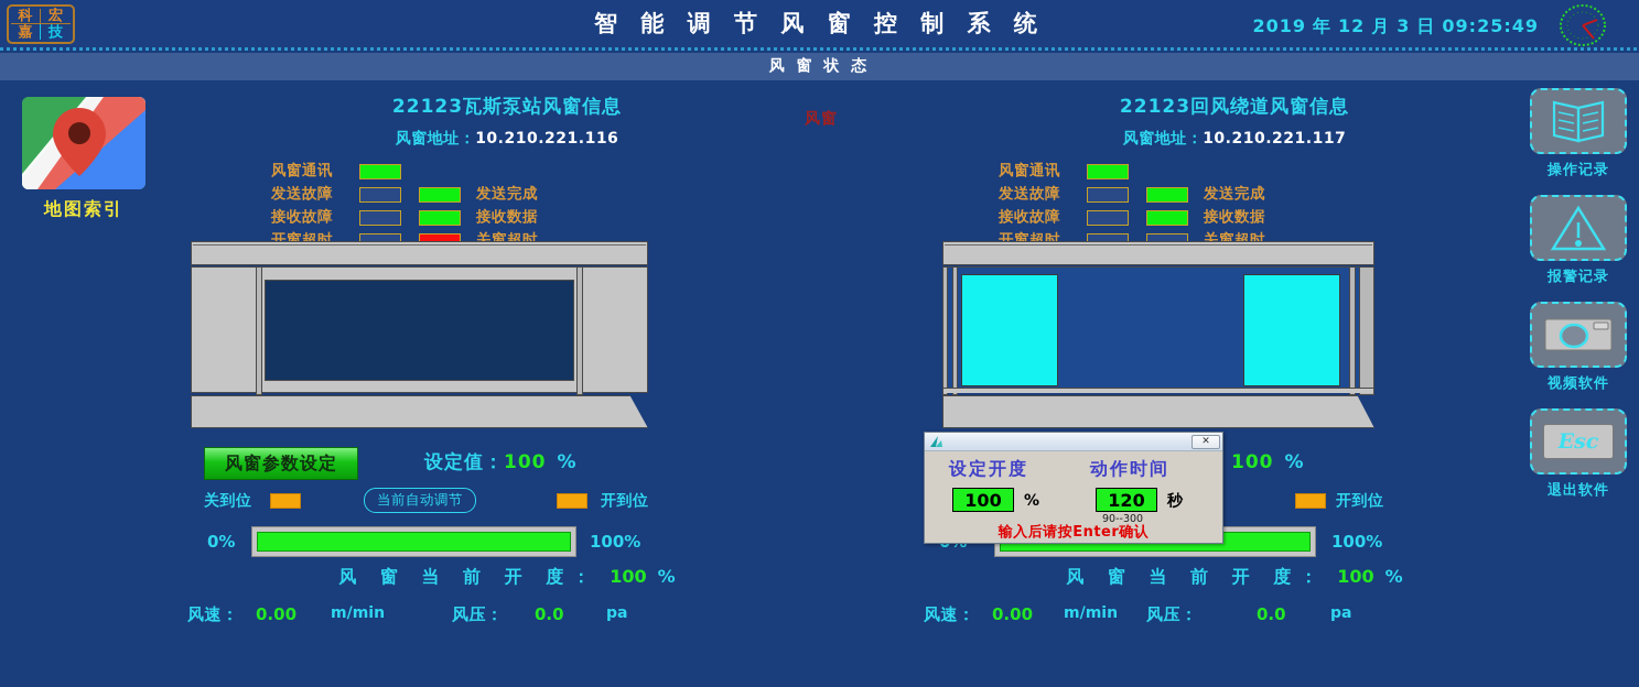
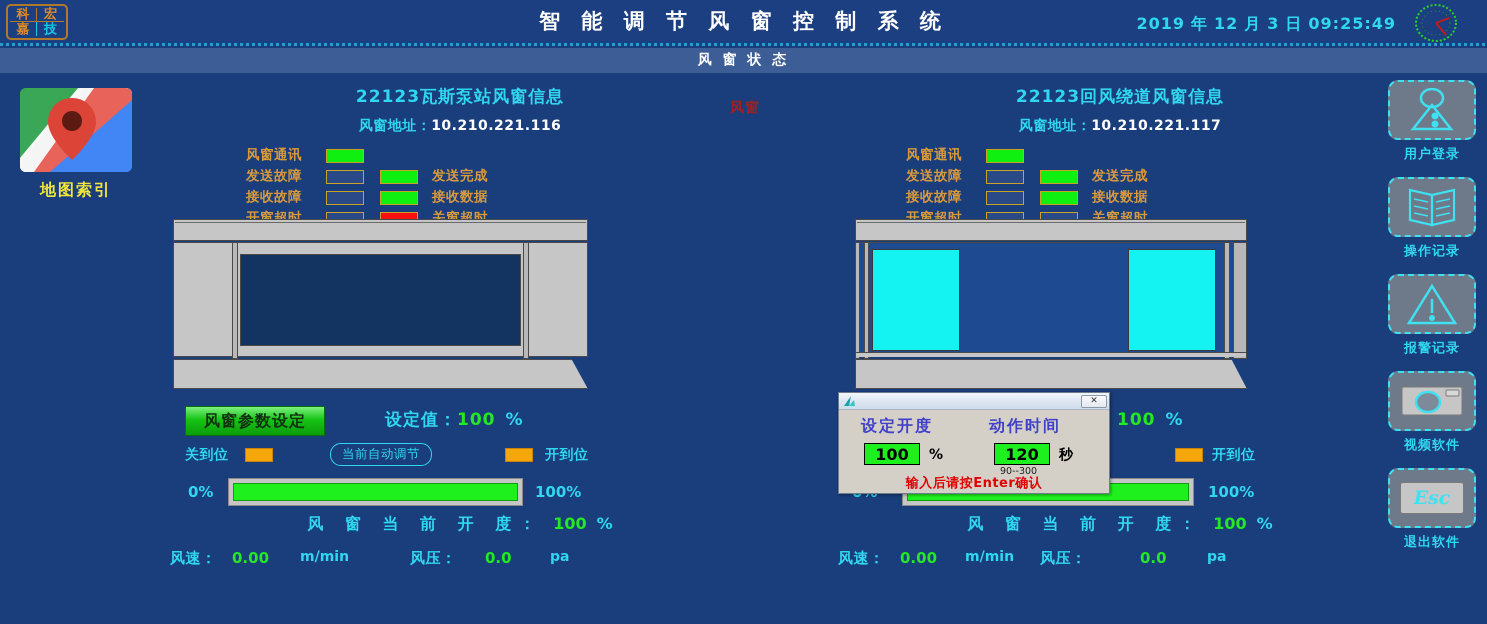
  科
  宏
  嘉
  技
  智 能 调 节 风 窗 控 制 系 统
  2019 年 12 月 3 日 09:25:49
  风 窗 状 态
  地图索引
  风窗
  22123瓦斯泵站风窗信息
  风窗地址：10.210.221.116
  风窗通讯
  发送故障
  发送完成
  接收故障
  接收数据
  开窗超时
  关窗超时
  风窗参数设定
  设定值：100 %
  关到位
  当前自动调节
  开到位
  0%
  100%
  风 窗 当 前 开 度： 100 %
  风速：
  0.00
  m/min
  风压：
  0.0
  pa
  22123回风绕道风窗信息
  风窗地址：10.210.221.117
  风窗通讯
  发送故障
  发送完成
  接收故障
  接收数据
  开窗超时
  关窗超时
  开到位
  100%
  风 窗 当 前 开 度： 100 %
  风速：
  0.00
  m/min
  风压：
  0.0
  pa
  ✕
  设定开度
  动作时间
  100
  %
  120
  秒
  90--300
  输入后请按Enter确认
+ 用户登录
  操作记录
  报警记录
  视频软件
  Esc
  退出软件
